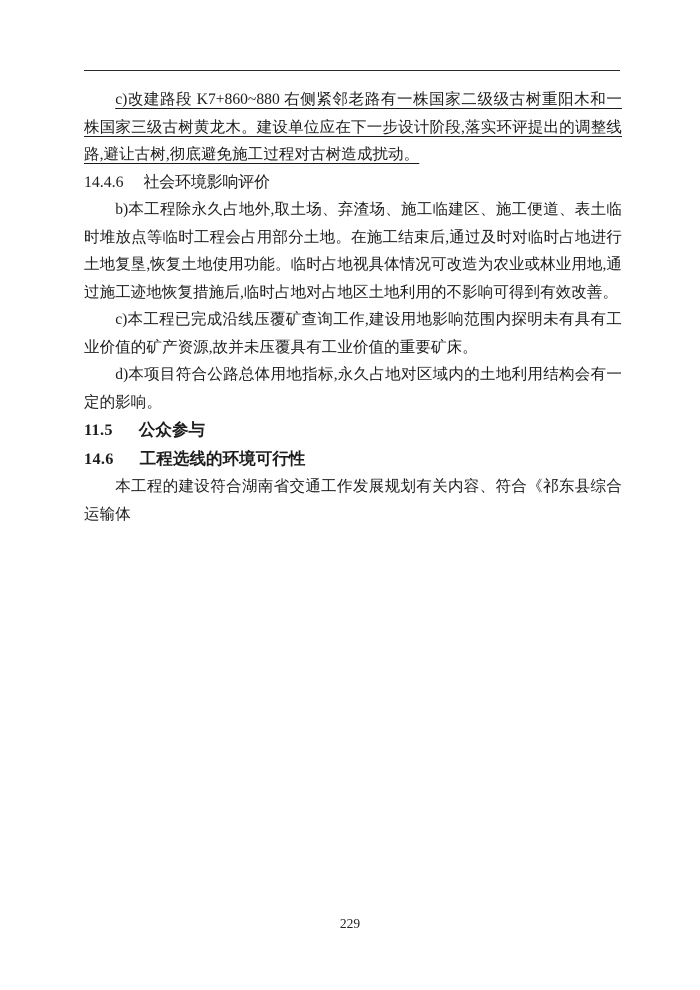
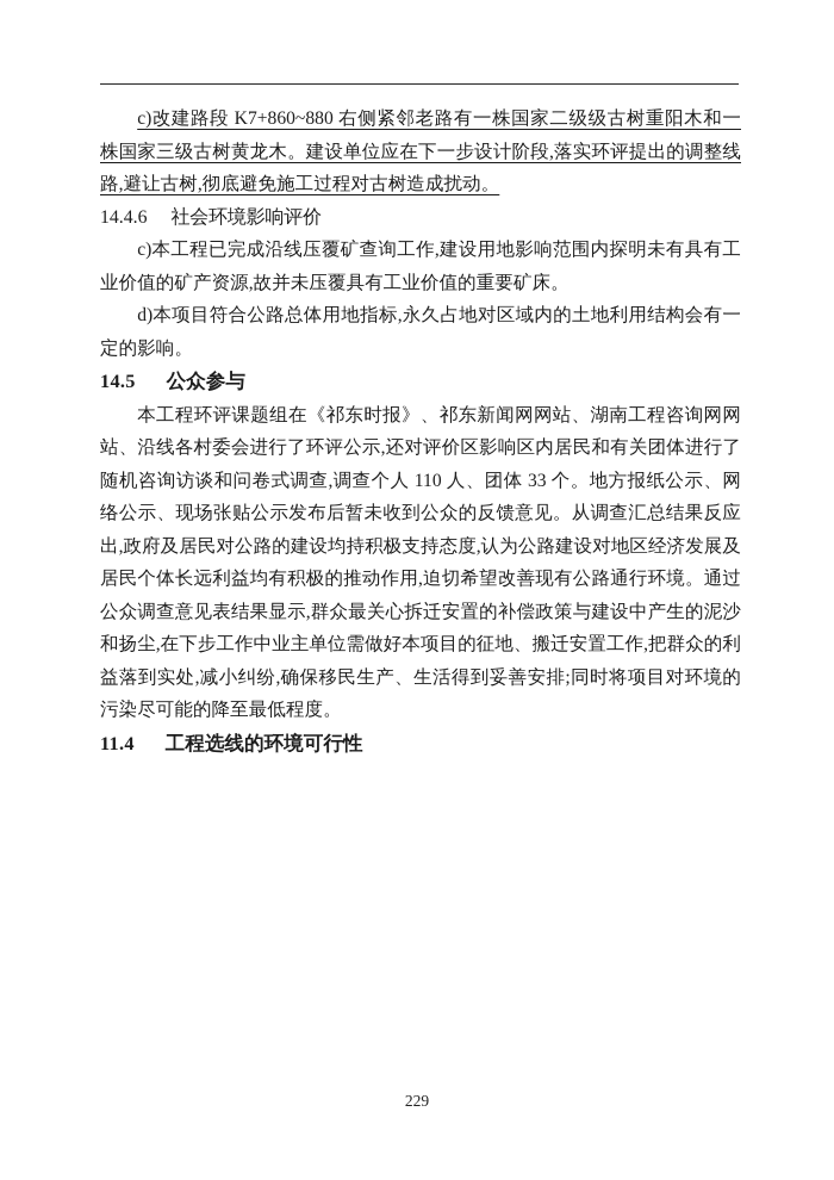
  c)改建路段 K7+860~880 右侧紧邻老路有一株国家二级级古树重阳木和一株国家三级古树黄龙木。建设单位应在下一步设计阶段,落实环评提出的调整线路,避让古树,彻底避免施工过程对古树造成扰动。
  14.4.6 社会环境影响评价
- b)本工程除永久占地外,取土场、弃渣场、施工临建区、施工便道、表土临时堆放点等临时工程会占用部分土地。在施工结束后,通过及时对临时占地进行土地复垦,恢复土地使用功能。临时占地视具体情况可改造为农业或林业用地,通过施工迹地恢复措施后,临时占地对占地区土地利用的不影响可得到有效改善。
  c)本工程已完成沿线压覆矿查询工作,建设用地影响范围内探明未有具有工业价值的矿产资源,故并未压覆具有工业价值的重要矿床。
  d)本项目符合公路总体用地指标,永久占地对区域内的土地利用结构会有一定的影响。
- 11.5 公众参与
+ 14.5 公众参与
+ 本工程环评课题组在《祁东时报》、祁东新闻网网站、湖南工程咨询网网站、沿线各村委会进行了环评公示,还对评价区影响区内居民和有关团体进行了随机咨询访谈和问卷式调查,调查个人 110 人、团体 33 个。地方报纸公示、网络公示、现场张贴公示发布后暂未收到公众的反馈意见。从调查汇总结果反应出,政府及居民对公路的建设均持积极支持态度,认为公路建设对地区经济发展及居民个体长远利益均有积极的推动作用,迫切希望改善现有公路通行环境。通过公众调查意见表结果显示,群众最关心拆迁安置的补偿政策与建设中产生的泥沙和扬尘,在下步工作中业主单位需做好本项目的征地、搬迁安置工作,把群众的利益落到实处,减小纠纷,确保移民生产、生活得到妥善安排;同时将项目对环境的污染尽可能的降至最低程度。
- 14.6 工程选线的环境可行性
+ 11.4 工程选线的环境可行性
- 本工程的建设符合湖南省交通工作发展规划有关内容、符合《祁东县综合运输体
  229
